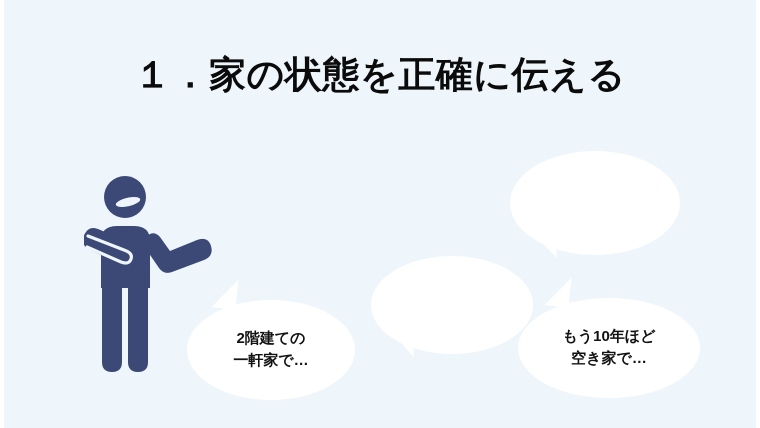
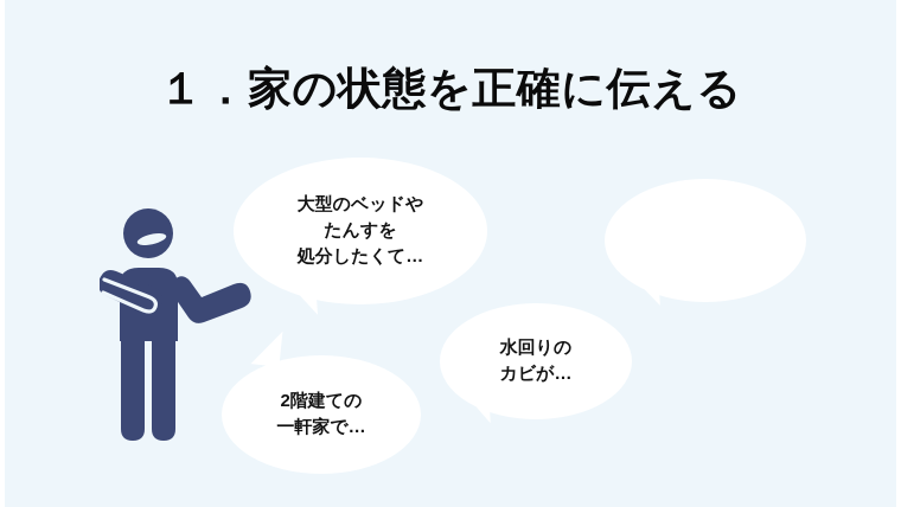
  １．家の状態を正確に伝える
+ 大型のベッドや
+ たんすを
+ 処分したくて…
+ 水回りの
+ カビが…
  2階建ての
  一軒家で…
- もう10年ほど
- 空き家で…
